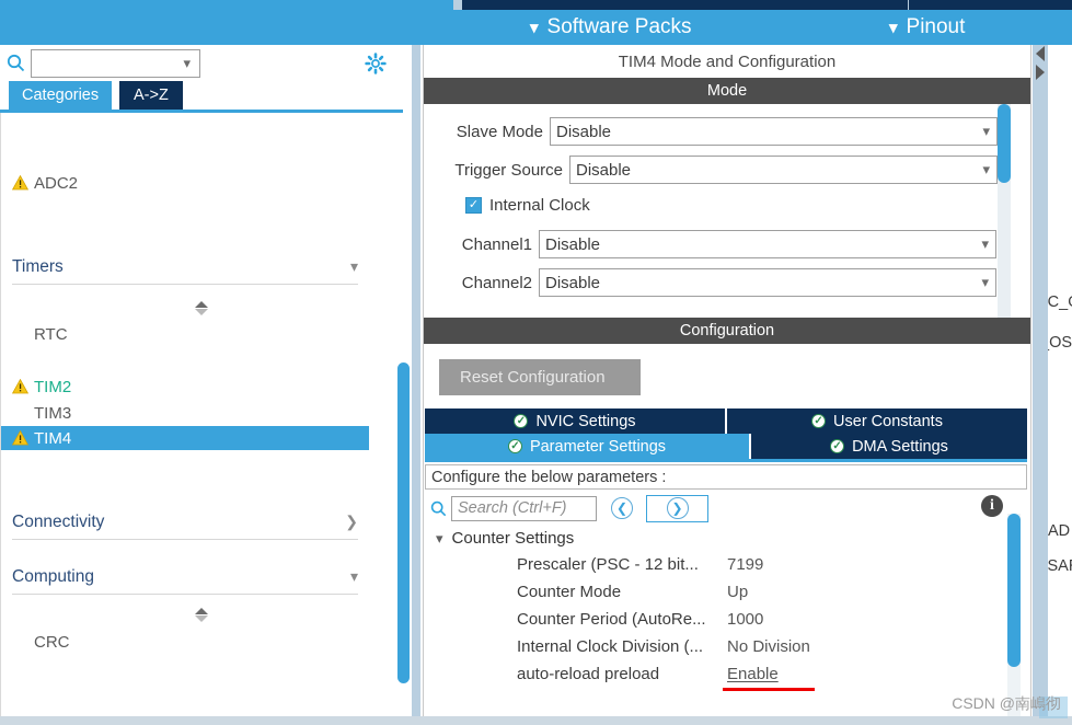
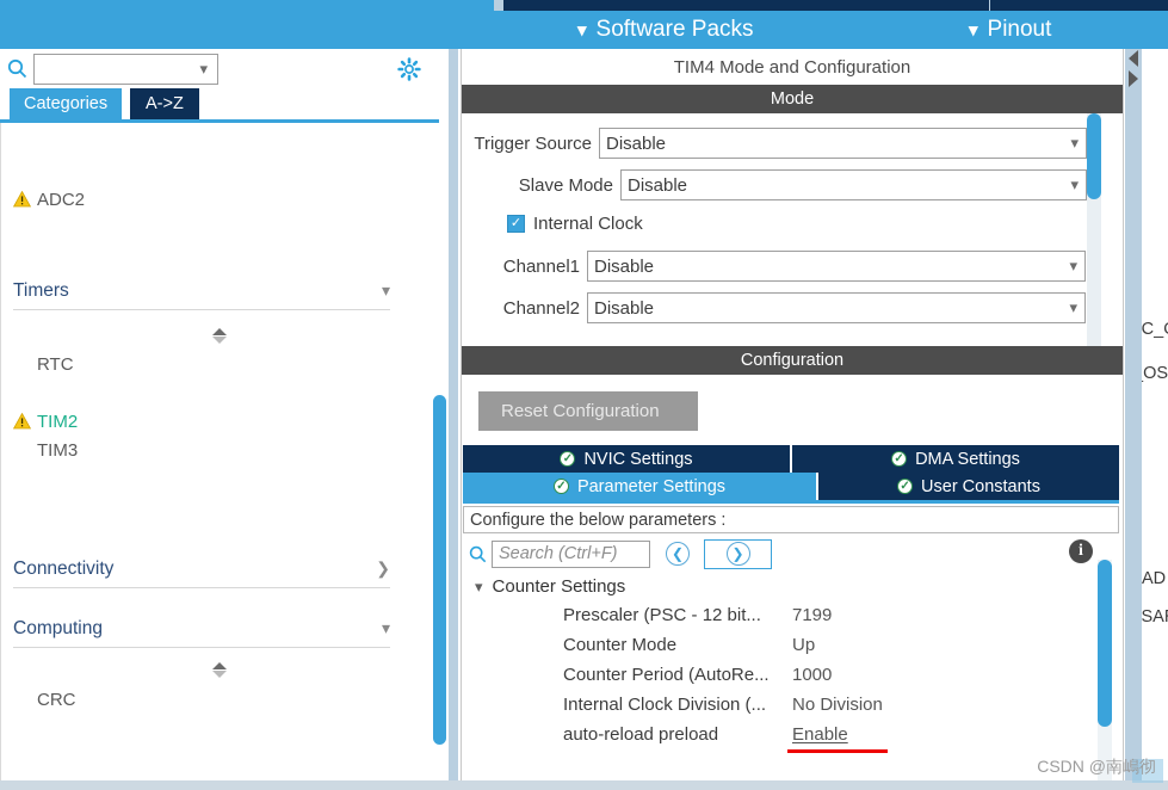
  ▾
  Software Packs
  ▾
  Pinout
  ▾
  Categories
  A->Z
  ADC2
  Timers
  ▾
  RTC
  TIM2
  TIM3
- TIM4
  Connectivity
  ❯
  Computing
  ▾
  CRC
  TIM4 Mode and Configuration
  Mode
- Slave Mode
+ Trigger Source
  Disable
  ▾
- Trigger Source
+ Slave Mode
  Disable
  ▾
  ✓
  Internal Clock
  Channel1
  Disable
  ▾
  Channel2
  Disable
  ▾
  Configuration
  Reset Configuration
  ✓
  NVIC Settings
  ✓
- User Constants
+ DMA Settings
  ✓
  Parameter Settings
  ✓
- DMA Settings
+ User Constants
  Configure the below parameters :
  Search (Ctrl+F)
  ❮
  ❯
  i
  ▾
  Counter Settings
  Prescaler (PSC - 12 bit...
  7199
  Counter Mode
  Up
  Counter Period (AutoRe...
  1000
  Internal Clock Division (...
  No Division
  auto-reload preload
  Enable
  AD
  CSDN @南嶋彻
